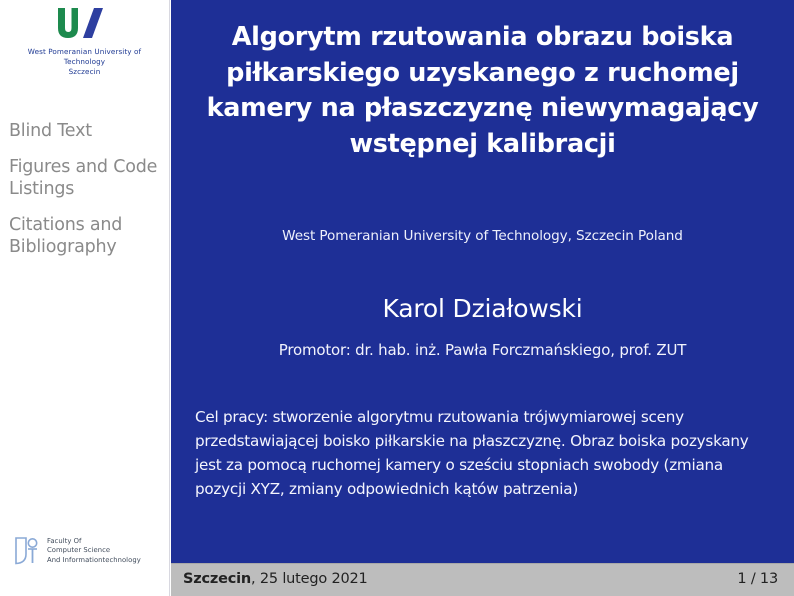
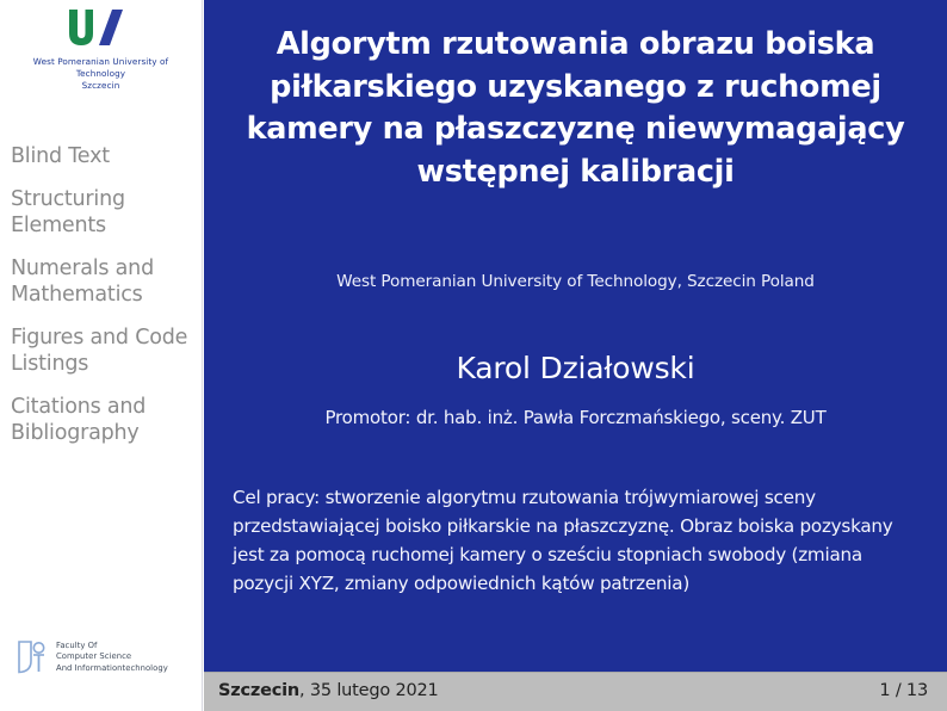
  West Pomeranian University of Technology
  Szczecin
  Blind Text
+ Structuring Elements
+ Numerals and Mathematics
  Figures and Code Listings
  Citations and Bibliography
  Faculty Of
  Computer Science
  And Informationtechnology
  Algorytm rzutowania obrazu boiska piłkarskiego uzyskanego z ruchomej kamery na płaszczyznę niewymagający wstępnej kalibracji
  West Pomeranian University of Technology, Szczecin Poland
  Karol Działowski
- Promotor: dr. hab. inż. Pawła Forczmańskiego, prof. ZUT
+ Promotor: dr. hab. inż. Pawła Forczmańskiego, sceny. ZUT
  Cel pracy: stworzenie algorytmu rzutowania trójwymiarowej sceny przedstawiającej boisko piłkarskie na płaszczyznę. Obraz boiska pozyskany jest za pomocą ruchomej kamery o sześciu stopniach swobody (zmiana pozycji XYZ, zmiany odpowiednich kątów patrzenia)
- Szczecin, 25 lutego 2021
+ Szczecin, 35 lutego 2021
  1 / 13
